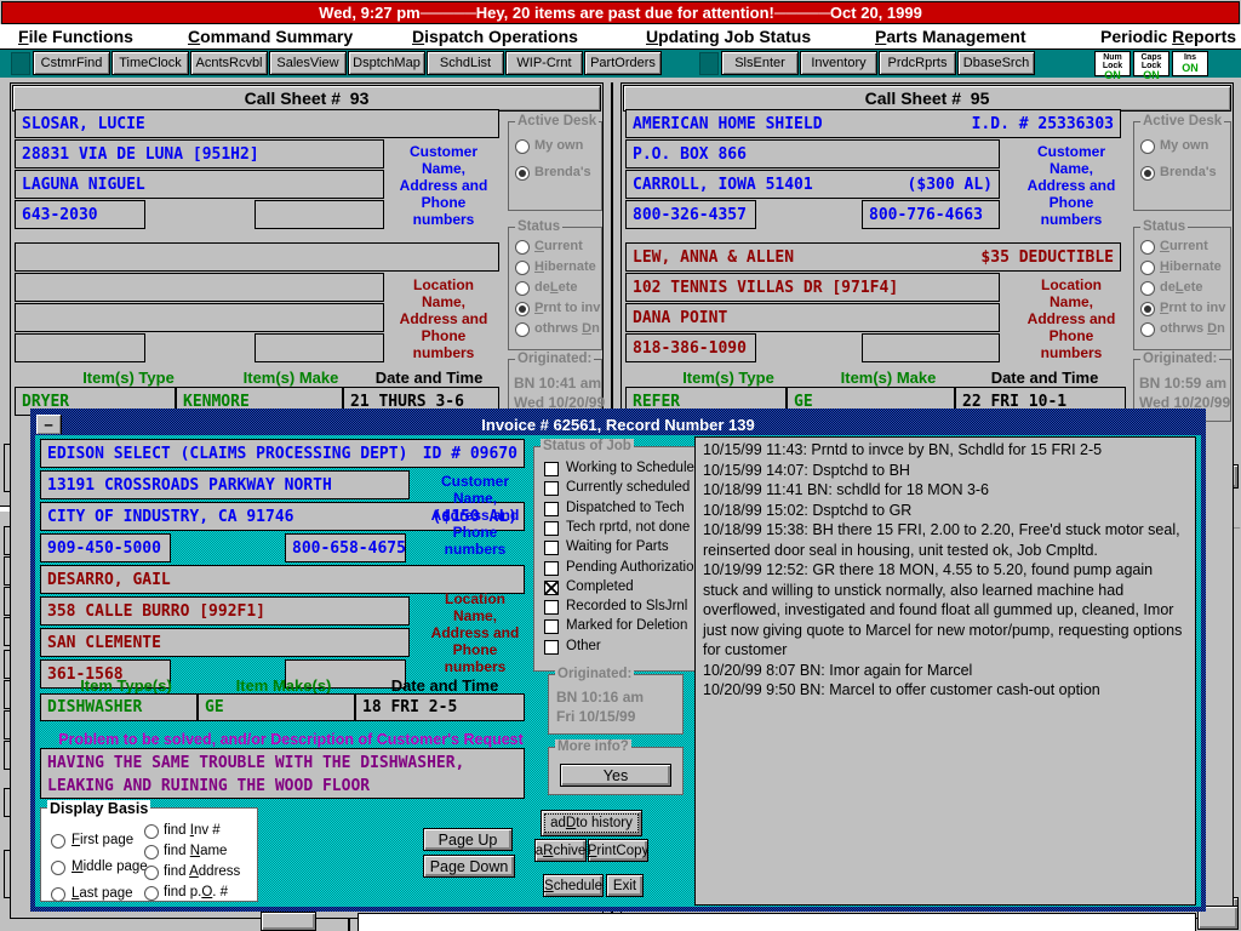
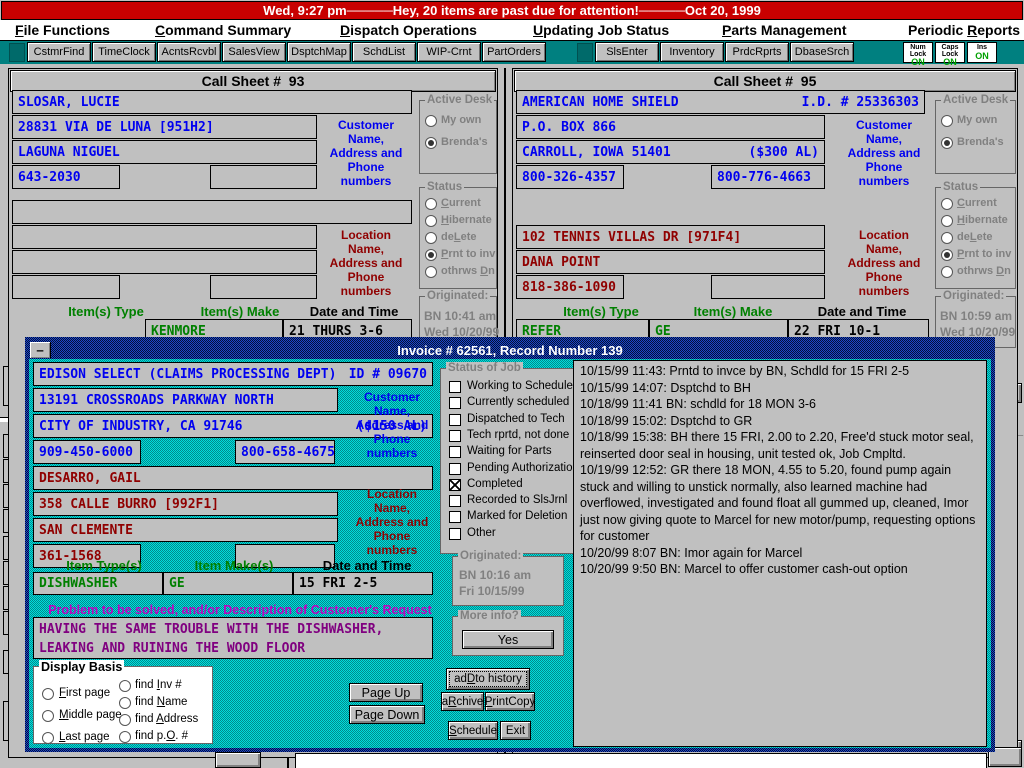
  Wed, 9:27 pm─────Hey, 20 items are past due for attention!─────Oct 20, 1999
  File Functions
  Command Summary
  Dispatch Operations
  Updating Job Status
  Parts Management
  Periodic Reports
  CstmrFind
  TimeClock
  AcntsRcvbl
  SalesView
  DsptchMap
  SchdList
  WIP-Crnt
  PartOrders
  SlsEnter
  Inventory
  PrdcRprts
  DbaseSrch
  ON
  ON
  ON
  —
  Invoice # 62561, Record Number 139
  EDISON SELECT (CLAIMS PROCESSING DEPT)
  ID # 09670
  13191 CROSSROADS PARKWAY NORTH
  CITY OF INDUSTRY, CA 91746
  ($150 AL)
- 909-450-5000
+ 909-450-6000
  800-658-4675
  Customer
  Name,
  Address and
  Phone
  numbers
  DESARRO, GAIL
  358 CALLE BURRO [992F1]
  SAN CLEMENTE
  361-1568
  Location
  Name,
  Address and
  Phone
  numbers
  Item Type(s)
  Item Make(s)
  Date and Time
  DISHWASHER
  GE
- 18 FRI 2-5
+ 15 FRI 2-5
  Problem to be solved, and/or Description of Customer's Request
  HAVING THE SAME TROUBLE WITH THE DISHWASHER,
  LEAKING AND RUINING THE WOOD FLOOR
  Display Basis
  First page
  Middle page
  Last page
  find Inv #
  find Name
  find Address
  find p.O. #
  Page Up
  Page Down
  Status of Job
  Working to Schedule
  Currently scheduled
  Dispatched to Tech
  Tech rprtd, not done
  Waiting for Parts
  Pending Authorizatio
  Completed
  Recorded to SlsJrnl
  Marked for Deletion
  Other
  Originated:
  BN 10:16 am
  Fri 10/15/99
  More info?
  Yes
  ad
  D
  to history
  a
  R
  chive
  P
  rintCopy
  S
  chedule
  Exit
  10/15/99 11:43: Prntd to invce by BN, Schdld for 15 FRI 2-5
  10/15/99 14:07: Dsptchd to BH
  10/18/99 11:41 BN: schdld for 18 MON 3-6
  10/18/99 15:02: Dsptchd to GR
  10/18/99 15:38: BH there 15 FRI, 2.00 to 2.20, Free'd stuck motor seal, reinserted door seal in housing, unit tested ok, Job Cmpltd.
  10/19/99 12:52: GR there 18 MON, 4.55 to 5.20, found pump again stuck and willing to unstick normally, also learned machine had overflowed, investigated and found float all gummed up, cleaned, Imor just now giving quote to Marcel for new motor/pump, requesting options for customer
  10/20/99 8:07 BN: Imor again for Marcel
  10/20/99 9:50 BN: Marcel to offer customer cash-out option
  Call Sheet # 93
  SLOSAR, LUCIE
  28831 VIA DE LUNA [951H2]
  LAGUNA NIGUEL
  643-2030
  Customer
  Name,
  Address and
  Phone
  numbers
  Location
  Name,
  Address and
  Phone
  numbers
  Item(s) Type
  Item(s) Make
  Date and Time
- DRYER
  KENMORE
  21 THURS 3-6
  Active Desk
  My own
  Brenda's
  Status
  Current
  Hibernate
  deLete
  Prnt to inv
  othrws Dn
  Originated:
  BN 10:41 am
  Wed 10/20/99
  Call Sheet # 95
  AMERICAN HOME SHIELD
  I.D. # 25336303
  P.O. BOX 866
  CARROLL, IOWA 51401
  ($300 AL)
  800-326-4357
  800-776-4663
  Customer
  Name,
  Address and
  Phone
  numbers
- LEW, ANNA & ALLEN
- $35 DEDUCTIBLE
  102 TENNIS VILLAS DR [971F4]
  DANA POINT
  818-386-1090
  Location
  Name,
  Address and
  Phone
  numbers
  Item(s) Type
  Item(s) Make
  Date and Time
  REFER
  GE
  22 FRI 10-1
  Active Desk
  My own
  Brenda's
  Status
  Current
  Hibernate
  deLete
  Prnt to inv
  othrws Dn
  Originated:
  BN 10:59 am
  Wed 10/20/99
